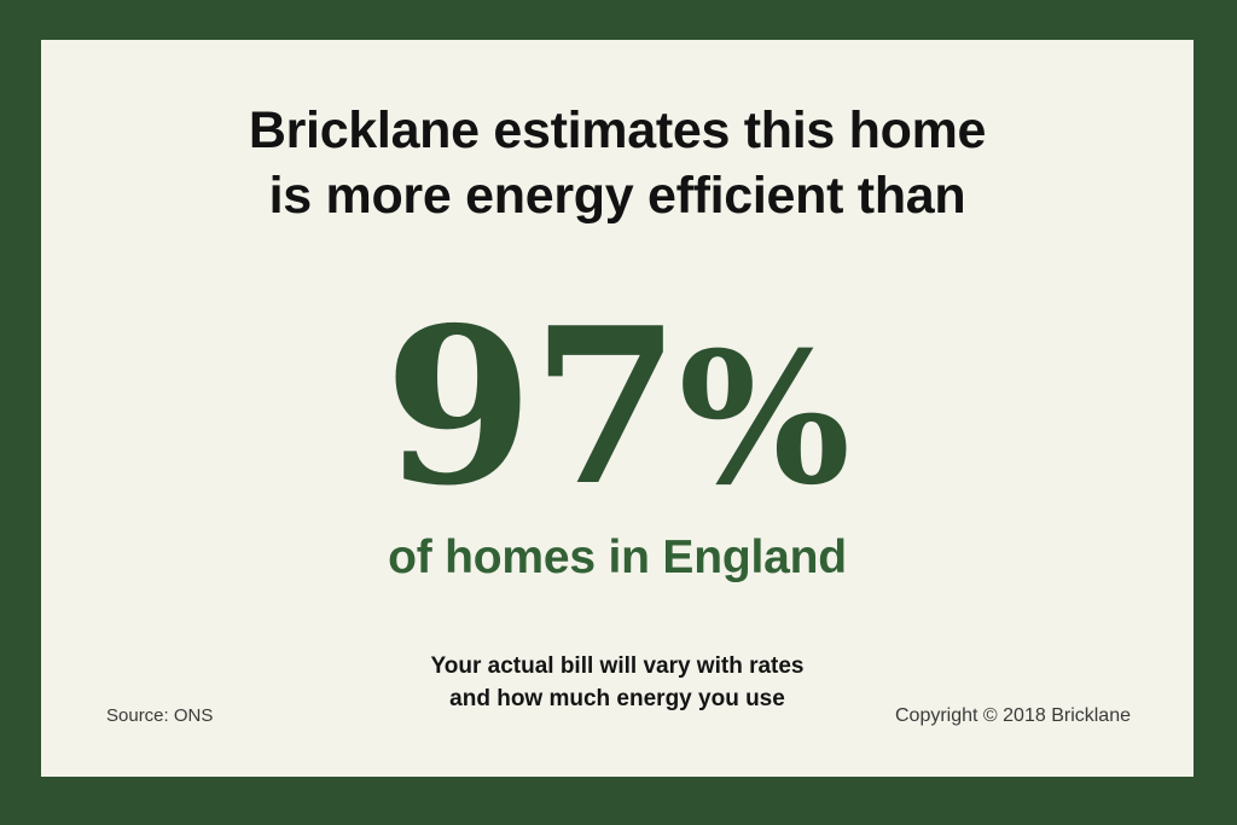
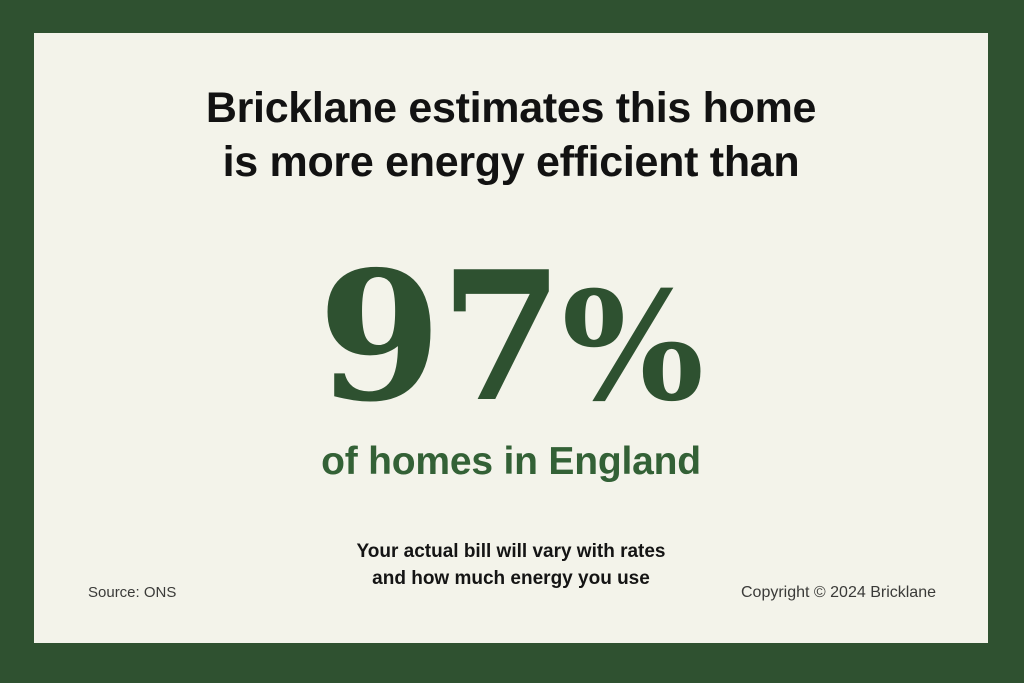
  Bricklane estimates this home
  is more energy efficient than
  97%
  of homes in England
  Your actual bill will vary with rates
  and how much energy you use
  Source: ONS
- Copyright © 2018 Bricklane
+ Copyright © 2024 Bricklane
